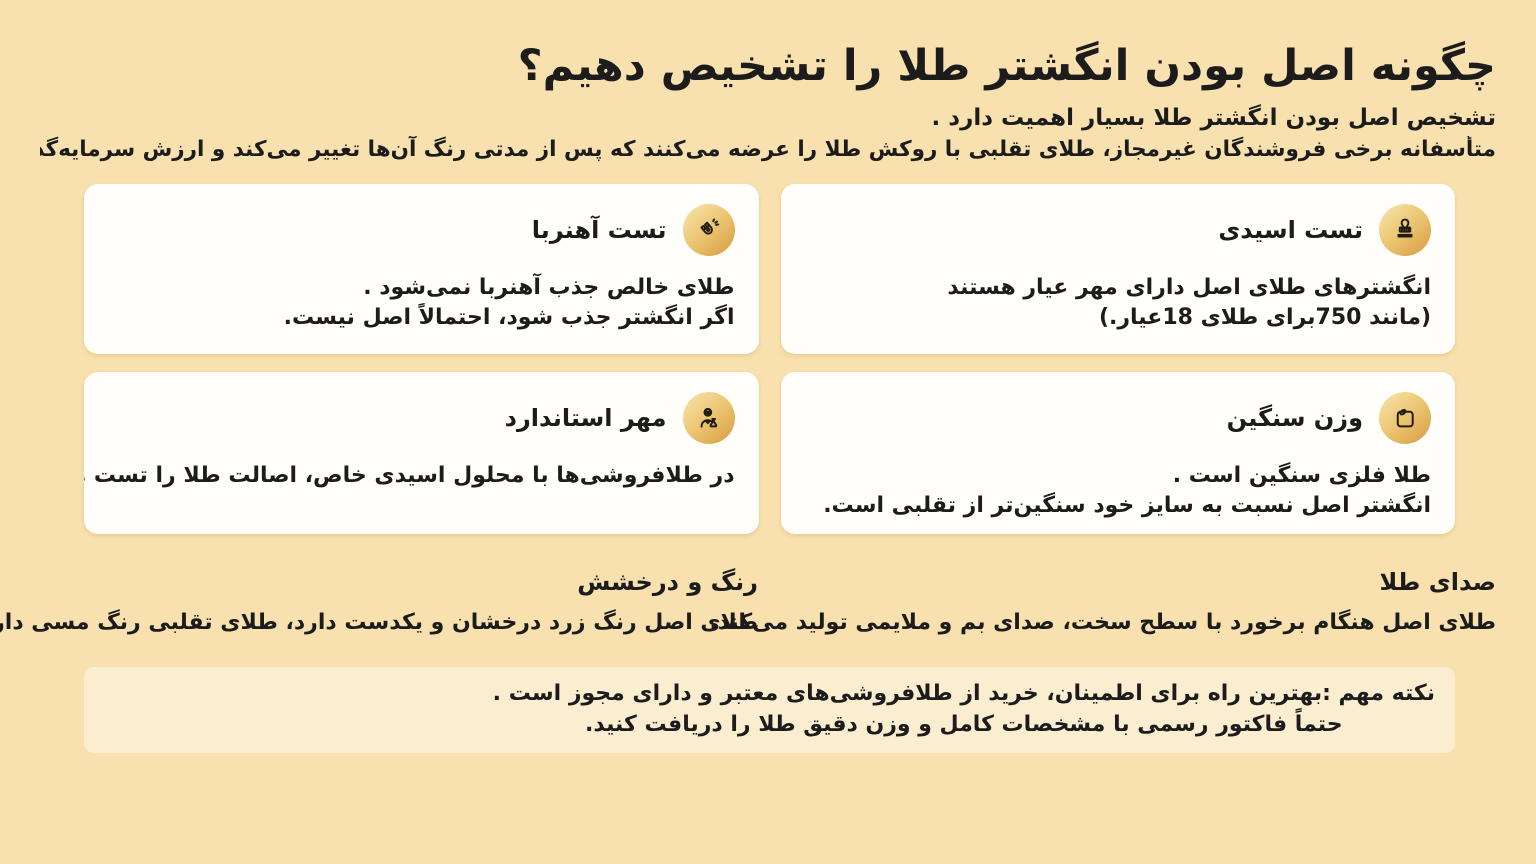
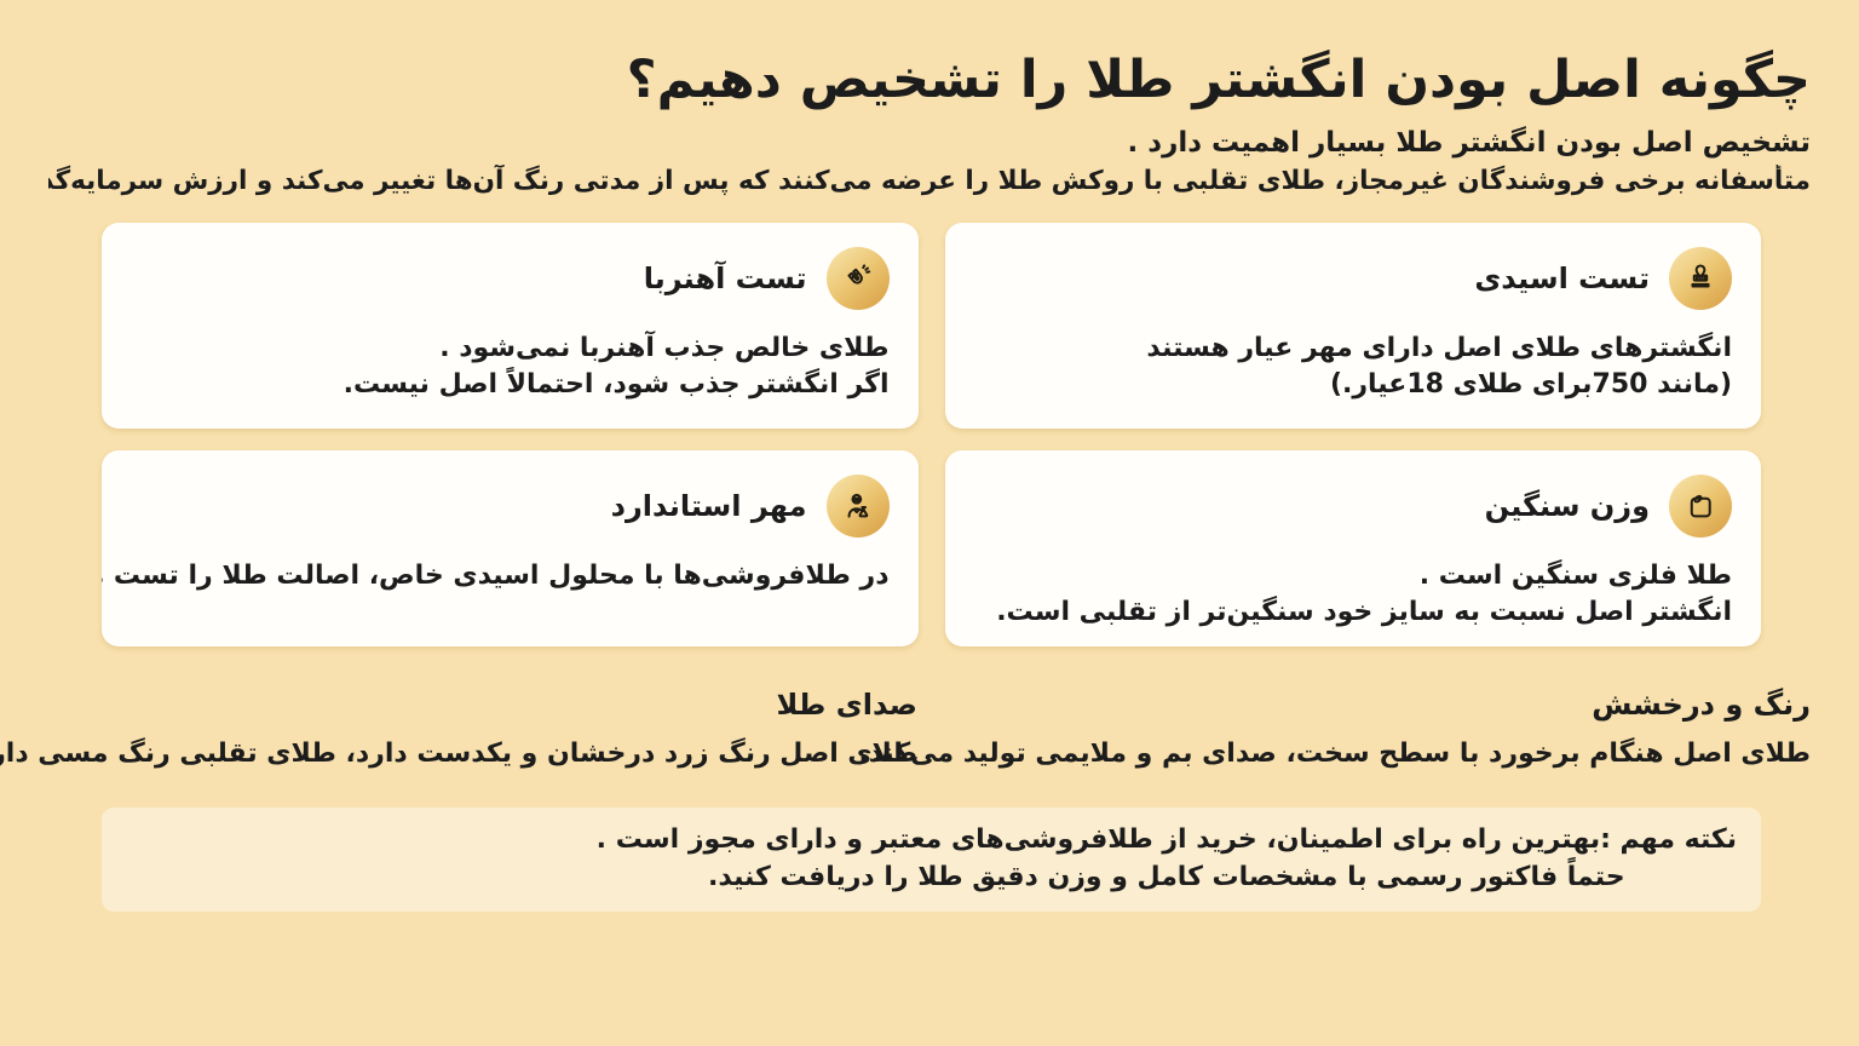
  چگونه اصل بودن انگشتر طلا را تشخیص دهیم؟
  تشخیص اصل بودن انگشتر طلا بسیار اهمیت دارد .
  متأسفانه برخی فروشندگان غیرمجاز، طلای تقلبی با روکش طلا را عرضه می‌کنند که پس از مدتی رنگ آن‌ها تغییر می‌کند و ارزش سرمایه‌گذ
  تست اسیدی
  انگشترهای طلای اصل دارای مهر عیار هستند
  (مانند 750برای طلای 18عیار.)
  تست آهنربا
  طلای خالص جذب آهنربا نمیشود .
  اگر انگشتر جذب شود، احتمالاً اصل نیست.
  وزن سنگین
  طلا فلزی سنگین است .
  انگشتر اصل نسبت به سایز خود سنگینتر از تقلبی است.
  مهر استاندارد
  در طلافروشیها با محلول اسیدی خاص، اصالت طلا را تست
- صدای طلا
+ رنگ و درخشش
  طلای اصل هنگام برخورد با سطح سخت، صدای بم و ملایمی تولید می‌کند.
- رنگ و درخشش
+ صدای طلا
  طلای اصل رنگ زرد درخشان و یکدست دارد، طلای تقلبی رنگ مسی دا
  نکته مهم :بهترین راه برای اطمینان، خرید از طلافروشی‌های معتبر و دارای مجوز است .
  حتماً فاکتور رسمی با مشخصات کامل و وزن دقیق طلا را دریافت کنید.
